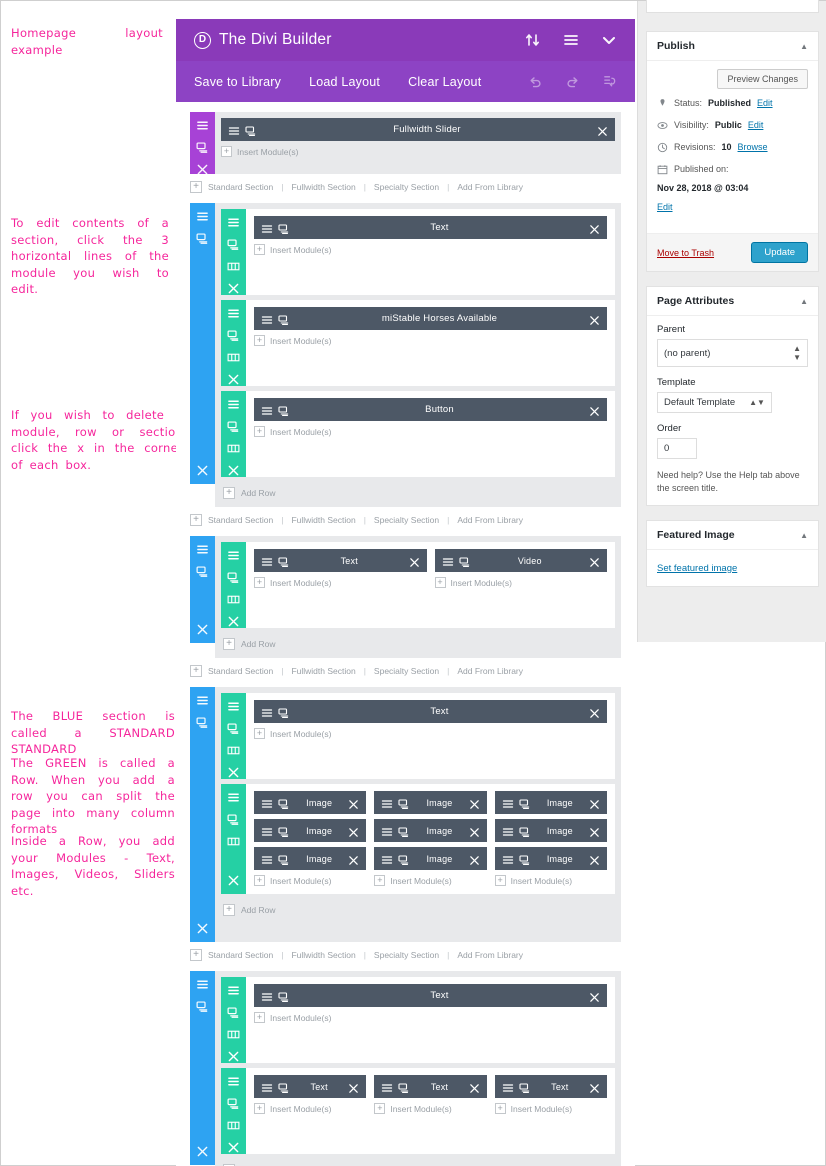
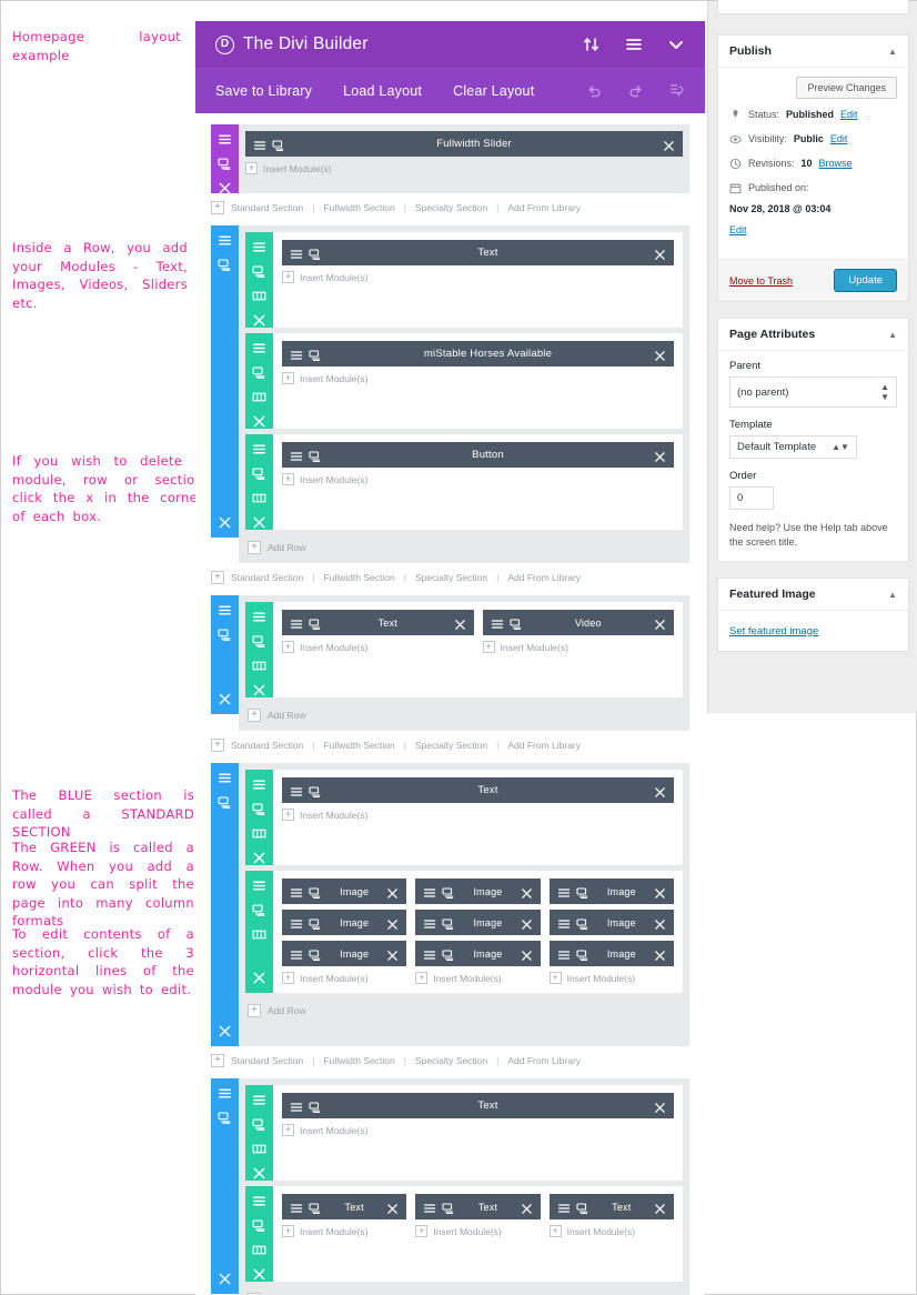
  Homepage layout example
- To edit contents of a section, click the 3 horizontal lines of the module you wish to edit.
+ Inside a Row, you add your Modules - Text, Images, Videos, Sliders etc.
  If you wish to delete module, row or sectio click the x in the corne of each box.
- The BLUE section is called a STANDARD STANDARD
+ The BLUE section is called a STANDARD SECTION
  The GREEN is called a Row. When you add a row you can split the page into many column formats
- Inside a Row, you add your Modules - Text, Images, Videos, Sliders etc.
+ To edit contents of a section, click the 3 horizontal lines of the module you wish to edit.
  D
  The Divi Builder
  Save to Library
  Load Layout
  Clear Layout
  Fullwidth Slider
  +
  Insert Module(s)
  +
  Standard Section
  |
  Fullwidth Section
  |
  Specialty Section
  |
  Add From Library
  Text
  +
  Insert Module(s)
  miStable Horses Available
  +
  Insert Module(s)
  Button
  +
  Insert Module(s)
  +
  Add Row
  +
  Standard Section
  |
  Fullwidth Section
  |
  Specialty Section
  |
  Add From Library
  Text
  +
  Insert Module(s)
  Video
  +
  Insert Module(s)
  +
  Add Row
  +
  Standard Section
  |
  Fullwidth Section
  |
  Specialty Section
  |
  Add From Library
  Text
  +
  Insert Module(s)
  Image
  Image
  Image
  +
  Insert Module(s)
  Image
  Image
  Image
  +
  Insert Module(s)
  Image
  Image
  Image
  +
  Insert Module(s)
  +
  Add Row
  +
  Standard Section
  |
  Fullwidth Section
  |
  Specialty Section
  |
  Add From Library
  Text
  +
  Insert Module(s)
  Text
  +
  Insert Module(s)
  Text
  +
  Insert Module(s)
  Text
  +
  Insert Module(s)
  Publish
  ▲
  Preview Changes
  Status:
  Published
  Edit
  Visibility:
  Public
  Edit
  Revisions:
  10
  Browse
  Published on:
  Nov 28, 2018 @ 03:04
  Edit
  Move to Trash
  Update
  Page Attributes
  ▲
  Parent
  (no parent)
  ▲
  ▼
  Template
  Default Template
  ▲▼
  Order
  0
  Need help? Use the Help tab above the screen title.
  Featured Image
  ▲
  Set featured image
